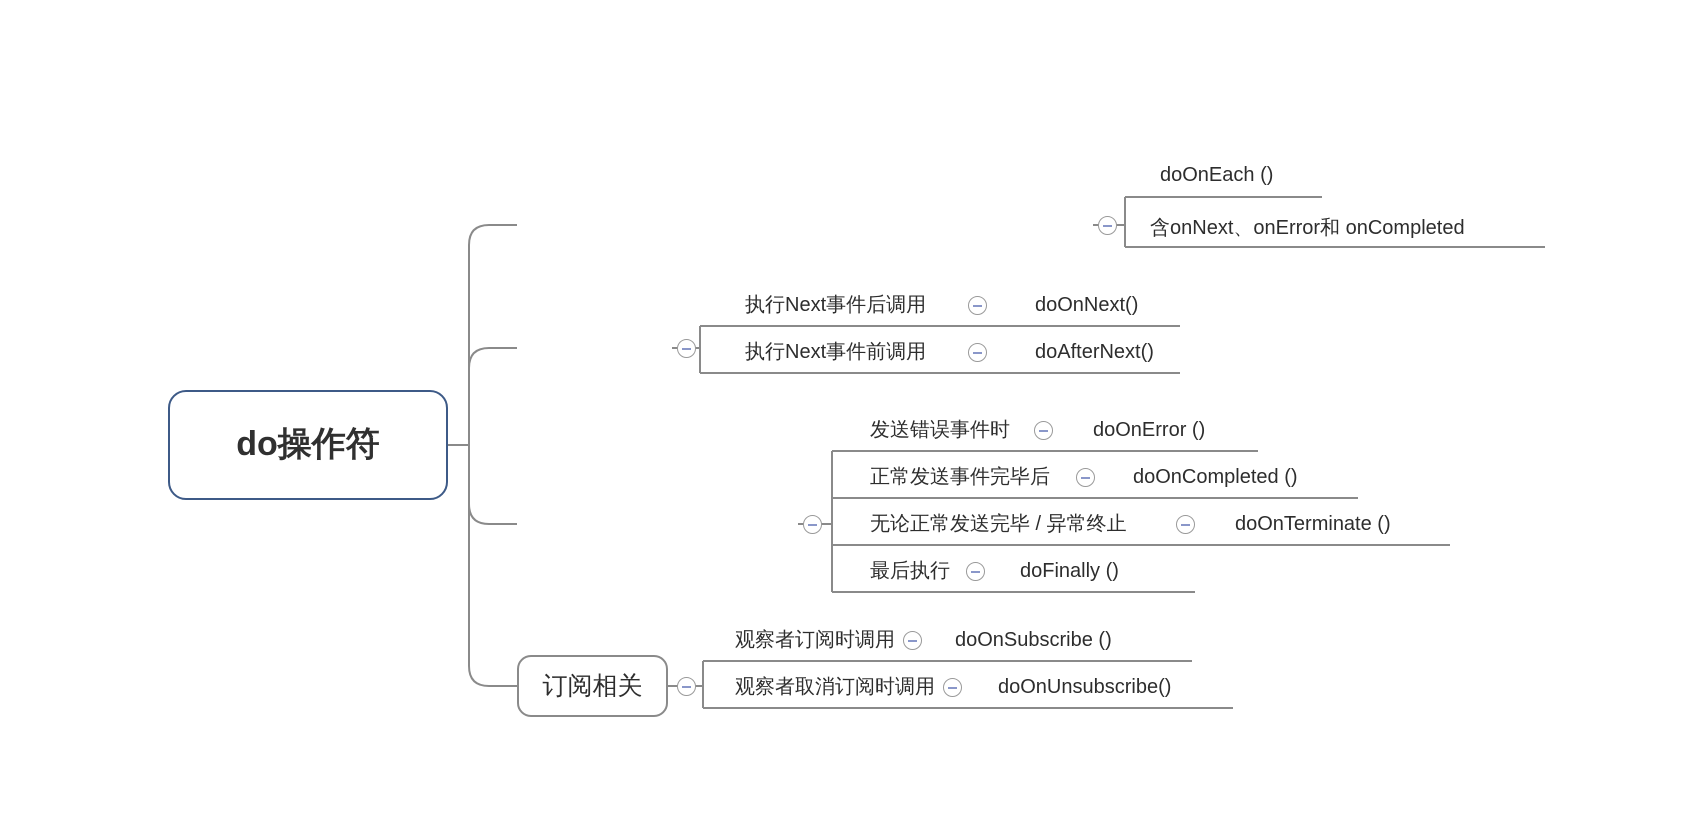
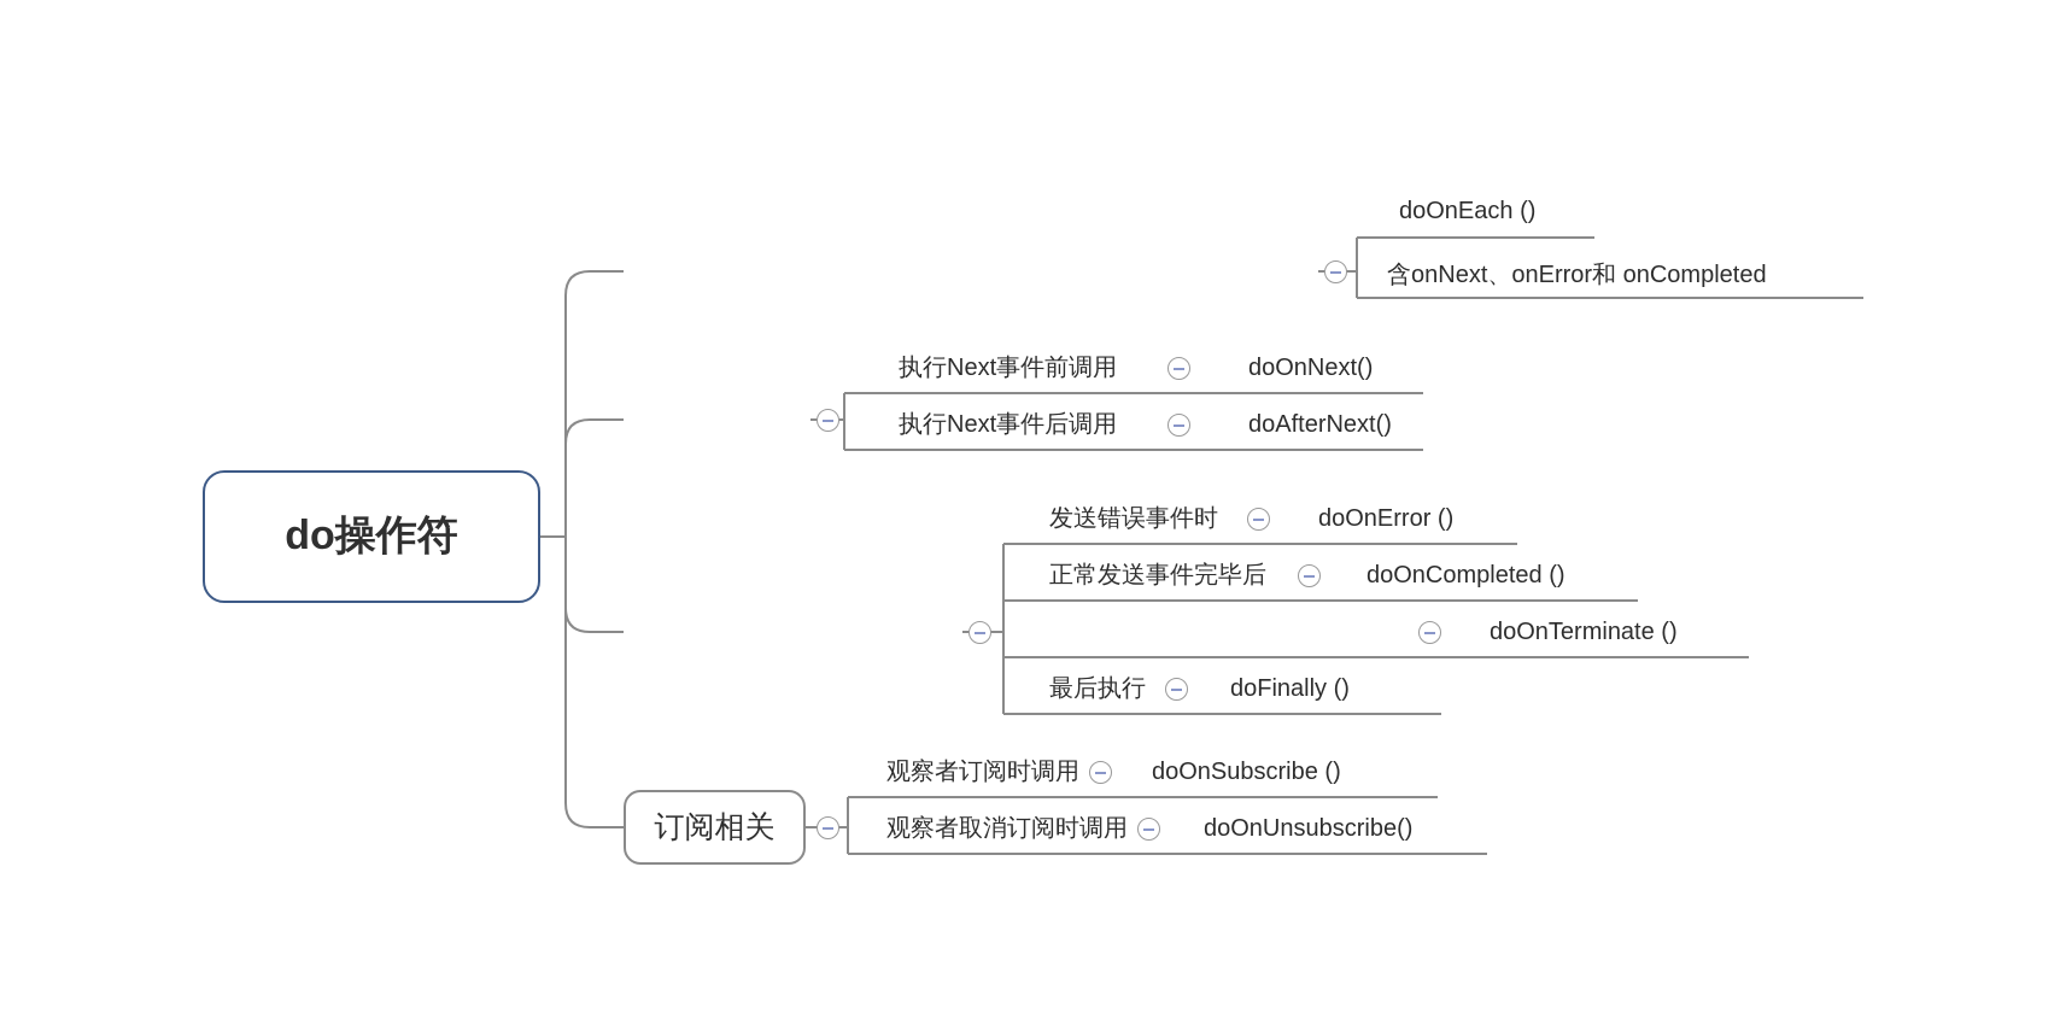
  do操作符
  doOnEach ()
  含onNext、onError和 onCompleted
- 执行Next事件后调用
+ 执行Next事件前调用
  doOnNext()
- 执行Next事件前调用
+ 执行Next事件后调用
  doAfterNext()
  发送错误事件时
  doOnError ()
  正常发送事件完毕后
  doOnCompleted ()
- 无论正常发送完毕 / 异常终止
  doOnTerminate ()
  最后执行
  doFinally ()
  订阅相关
  观察者订阅时调用
  doOnSubscribe ()
  观察者取消订阅时调用
  doOnUnsubscribe()
